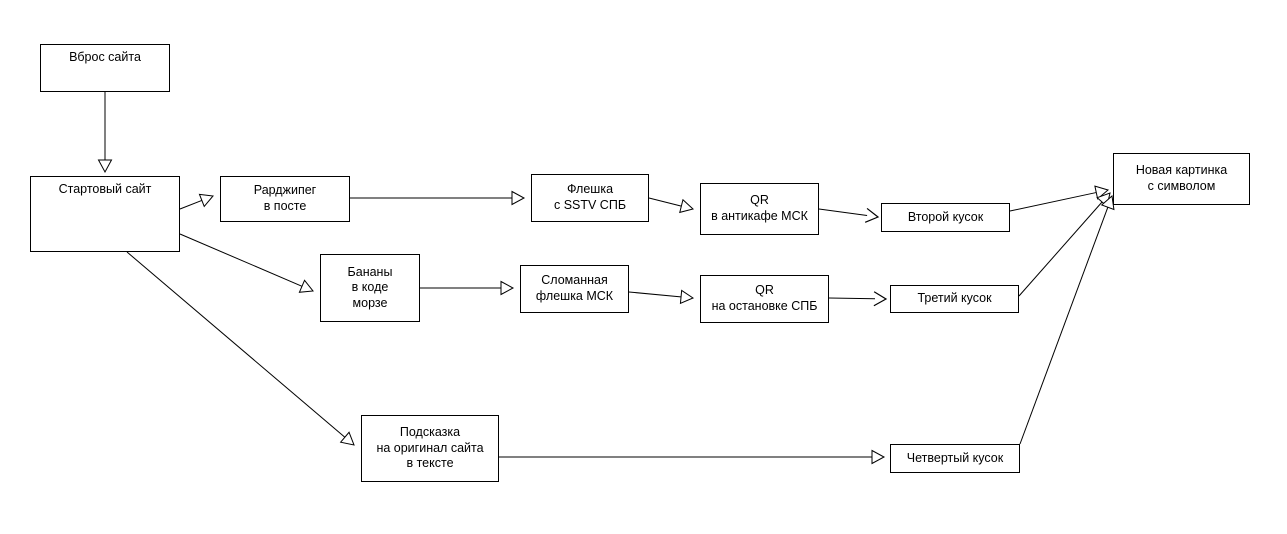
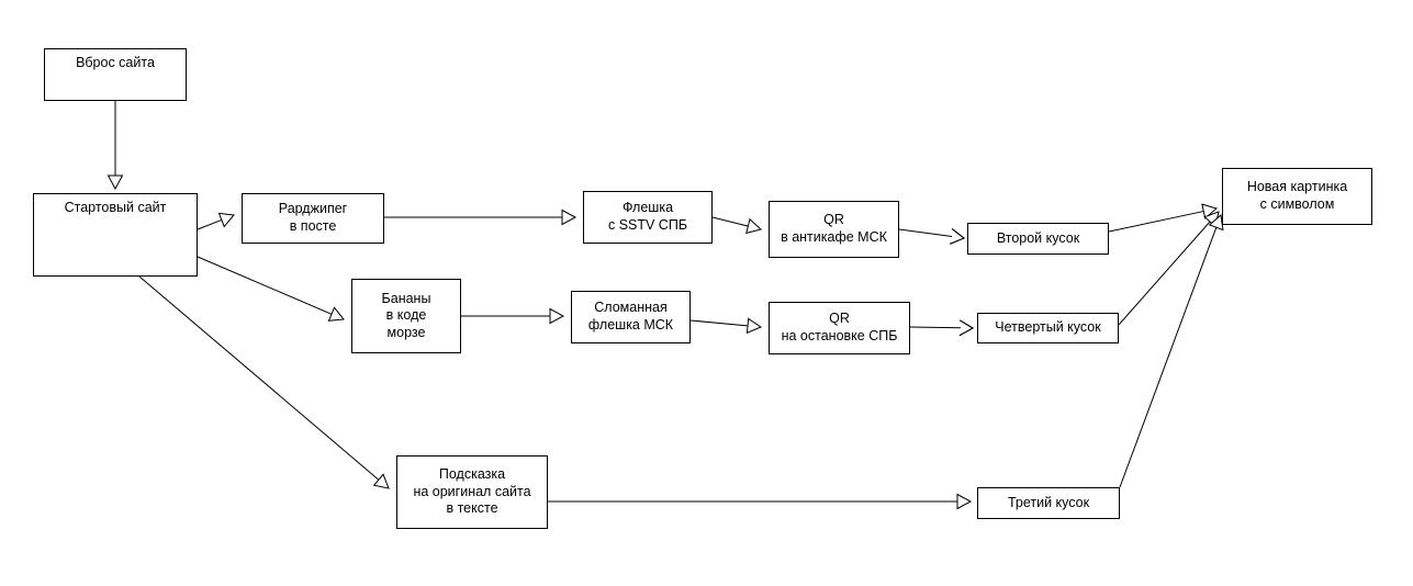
  Вброс сайта
  Стартовый сайт
  Рарджипег
  в посте
  Флешка
  с SSTV СПБ
  QR
  в антикафе МСК
  Второй кусок
  Бананы
  в коде
  морзе
  Сломанная
  флешка МСК
  QR
  на остановке СПБ
- Третий кусок
+ Четвертый кусок
  Подсказка
  на оригинал сайта
  в тексте
- Четвертый кусок
+ Третий кусок
  Новая картинка
  с символом
